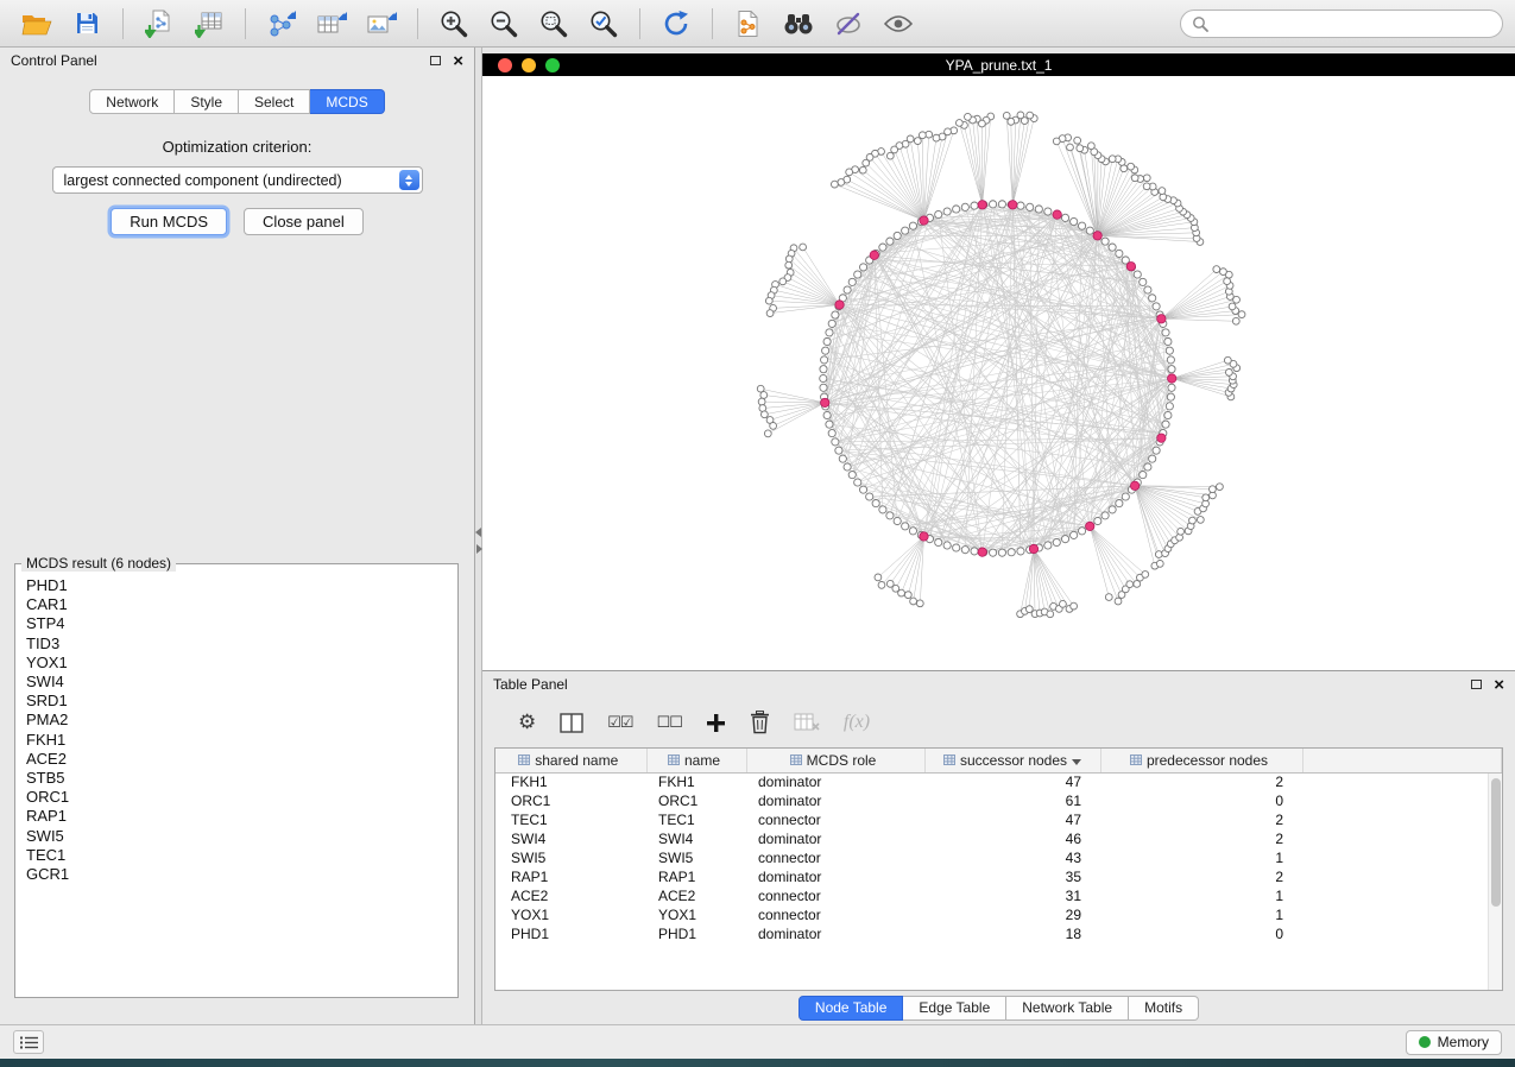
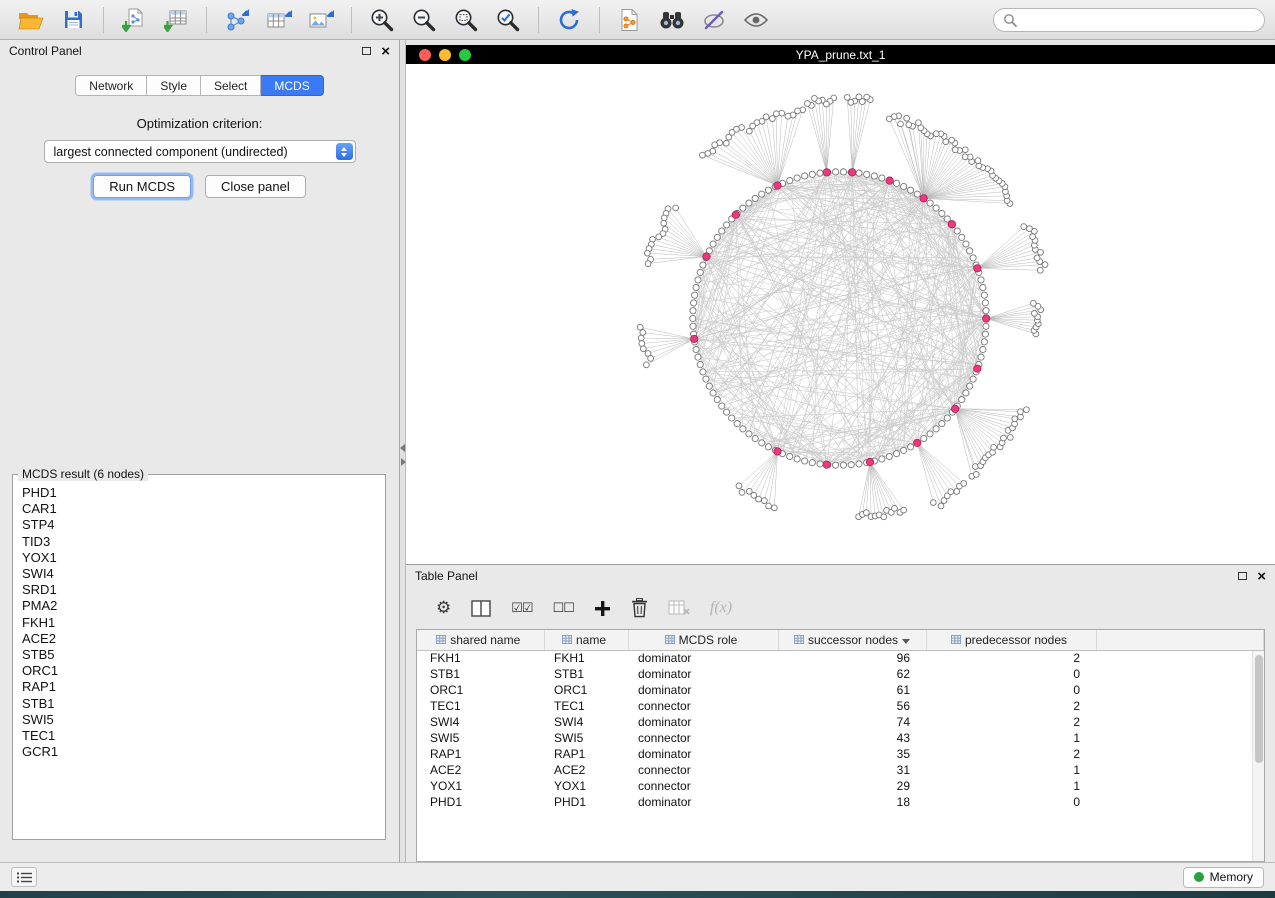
  Control Panel
  ×
  Network
  Style
  Select
  MCDS
  Optimization criterion:
  largest connected component (undirected)
  Run MCDS
  Close panel
  MCDS result (6 nodes)
  PHD1
  CAR1
  STP4
  TID3
  YOX1
  SWI4
  SRD1
  PMA2
  FKH1
  ACE2
  STB5
  ORC1
  RAP1
+ STB1
  SWI5
  TEC1
  GCR1
  YPA_prune.txt_1
  Table Panel
  ×
  ⚙
  ☑☑
  ☐☐
  f(x)
  shared name	name	MCDS role	successor nodes	predecessor nodes
- FKH1	FKH1	dominator	47	2
+ FKH1	FKH1	dominator	96	2
+ STB1	STB1	dominator	62	0
  ORC1	ORC1	dominator	61	0
- TEC1	TEC1	connector	47	2
+ TEC1	TEC1	connector	56	2
- SWI4	SWI4	dominator	46	2
+ SWI4	SWI4	dominator	74	2
  SWI5	SWI5	connector	43	1
  RAP1	RAP1	dominator	35	2
  ACE2	ACE2	connector	31	1
  YOX1	YOX1	connector	29	1
  PHD1	PHD1	dominator	18	0
- Node Table
- Edge Table
- Network Table
- Motifs
  Memory
